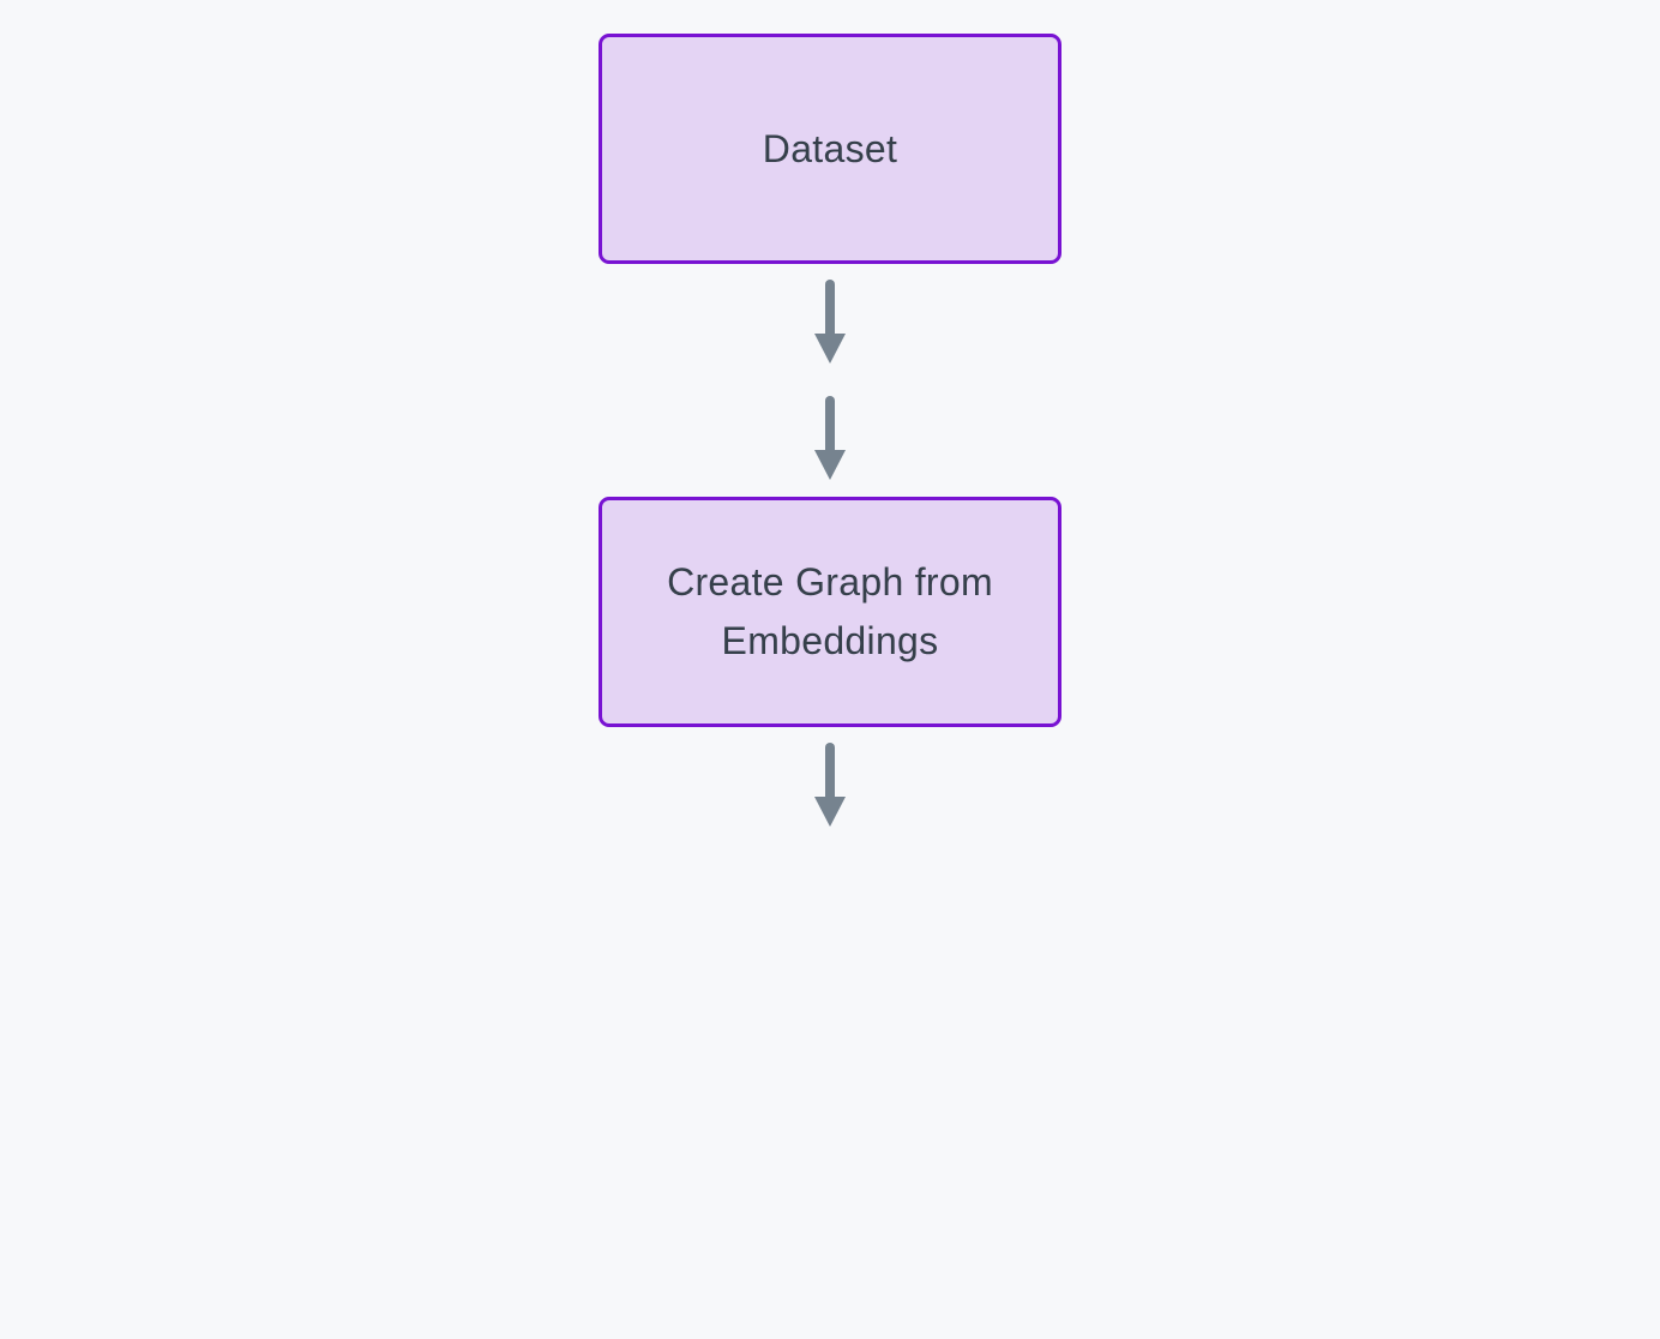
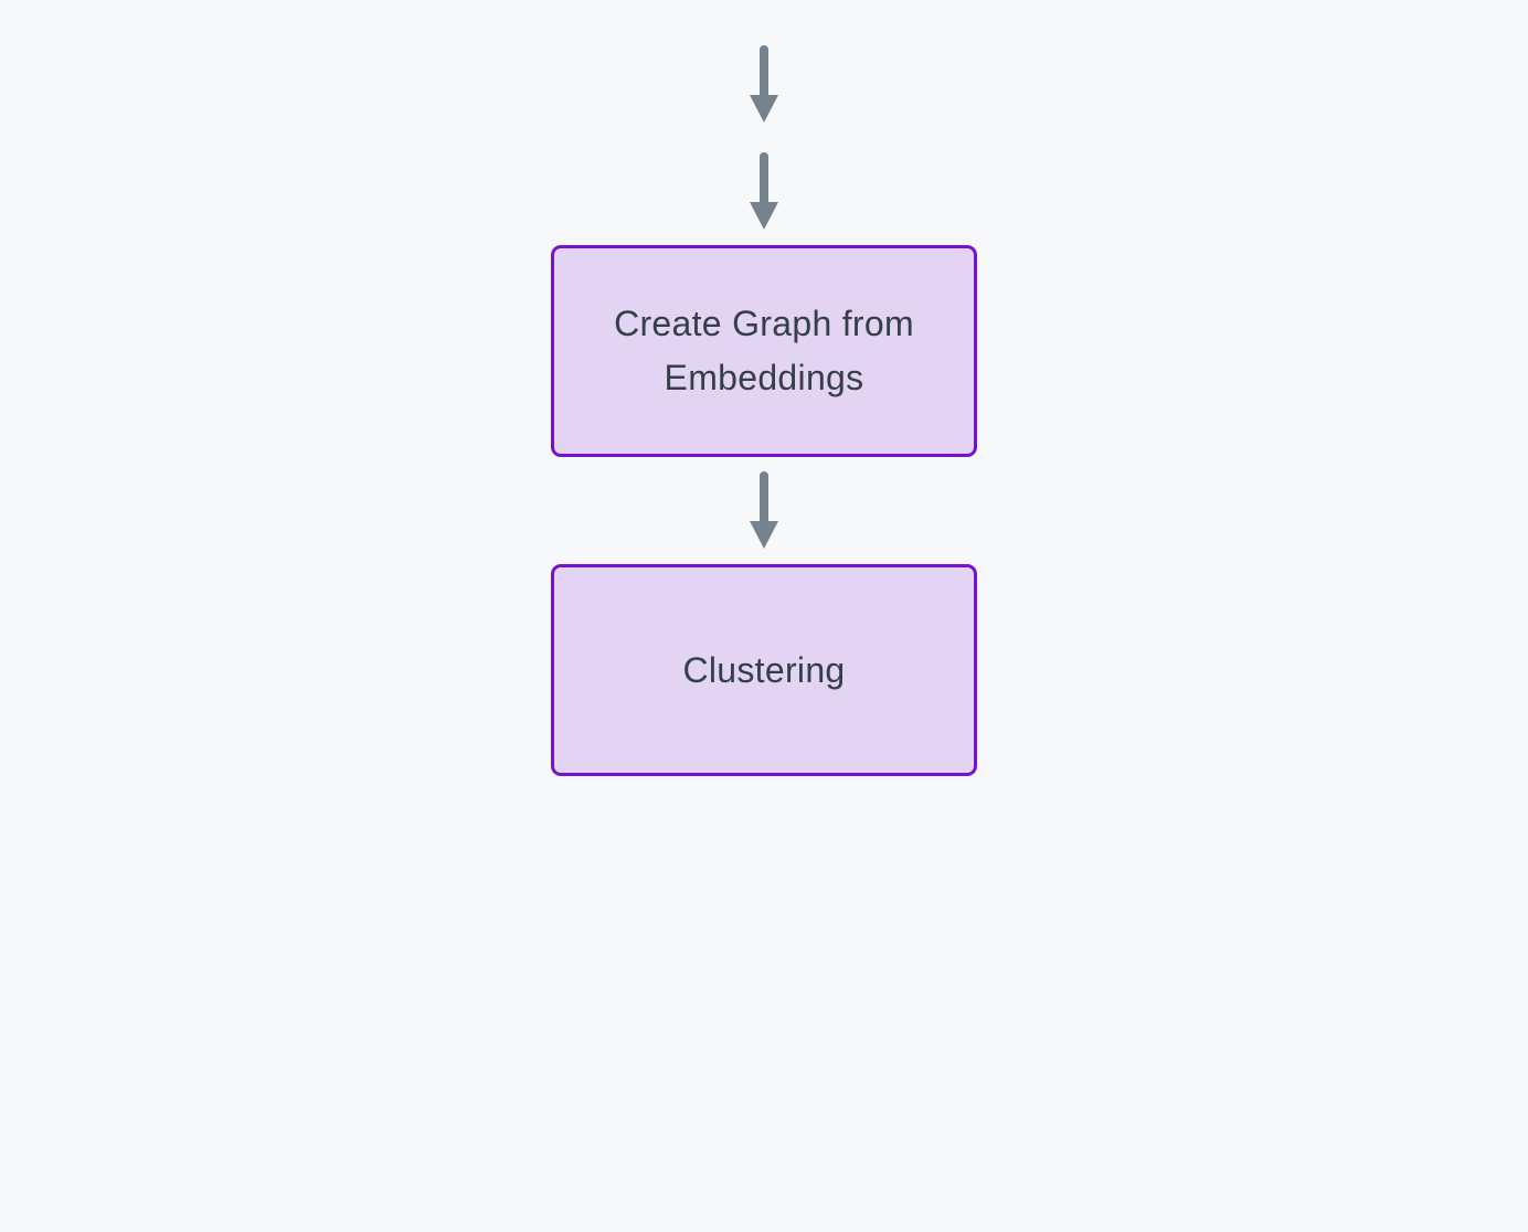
- Dataset
  Create Graph from Embeddings
+ Clustering
